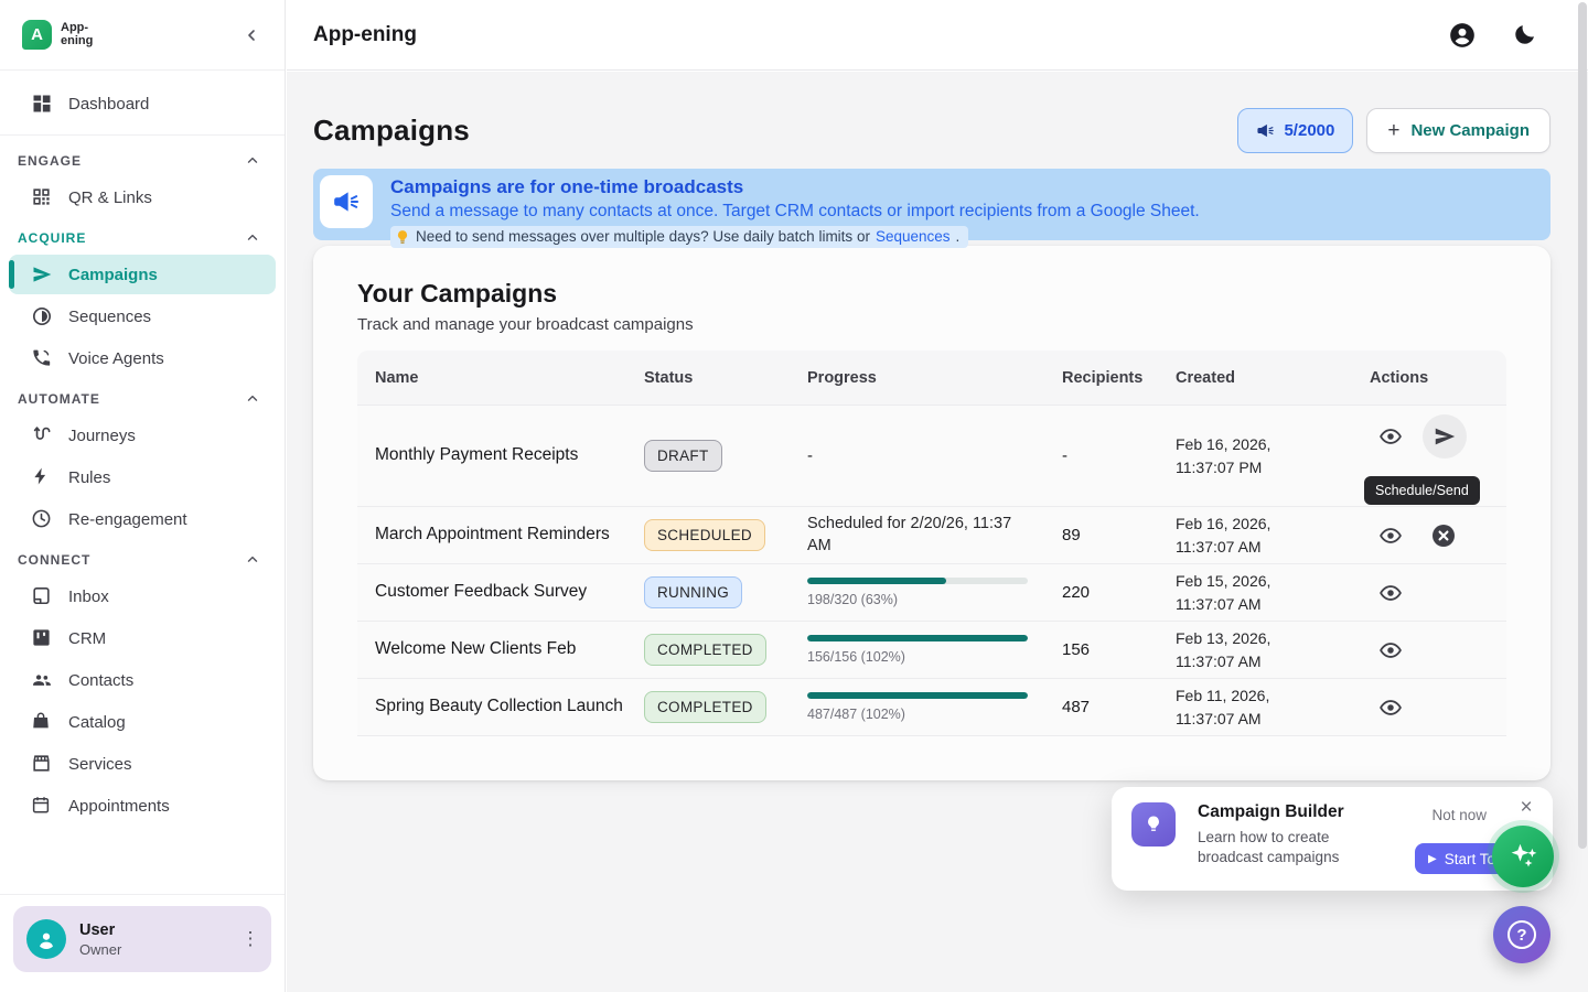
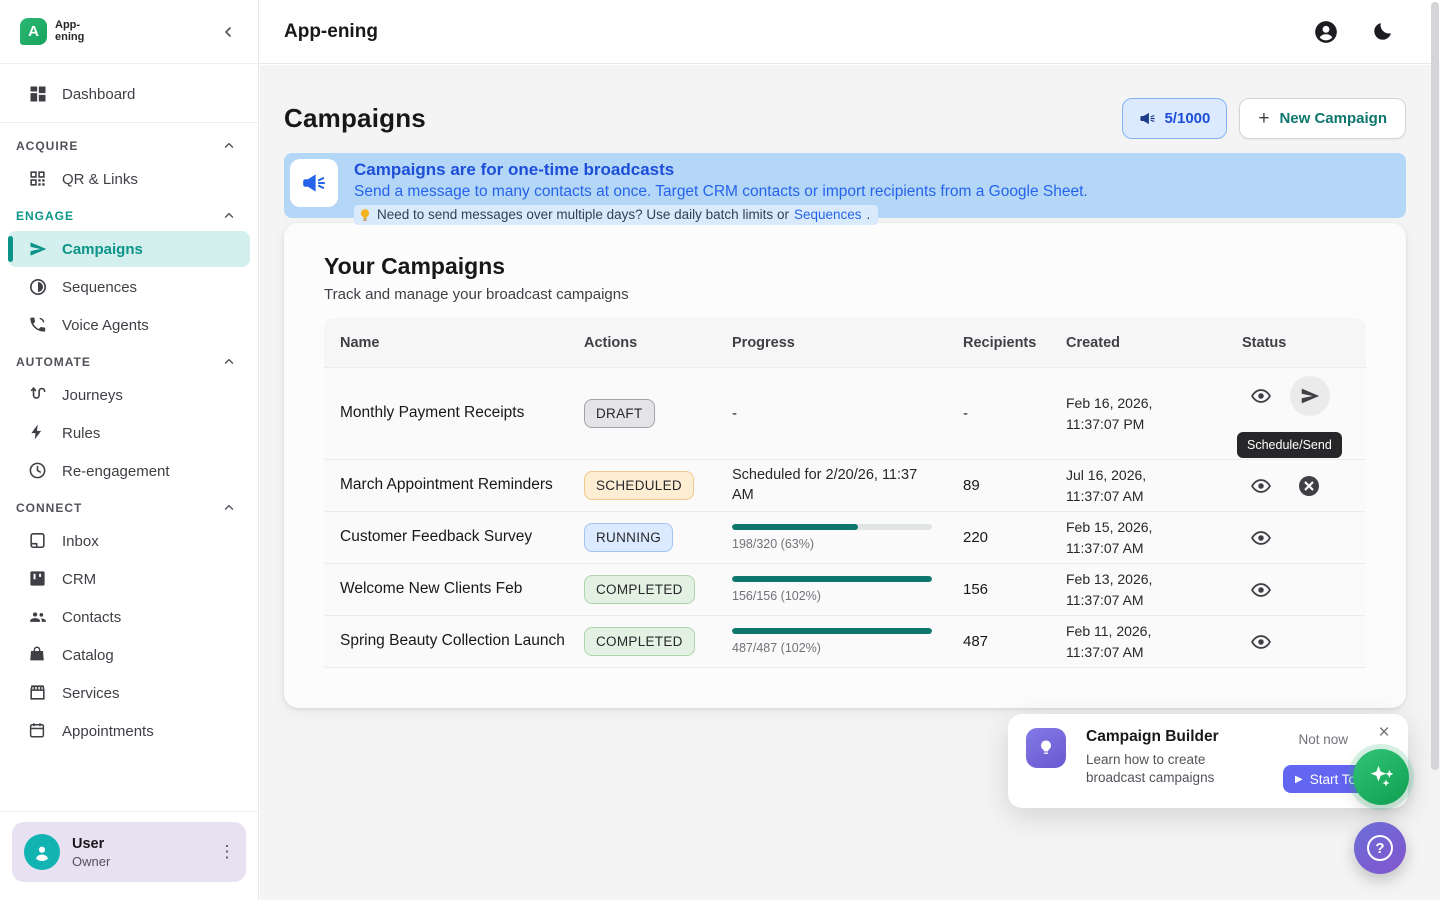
  A
  App-
  ening
  Dashboard
- ENGAGE
+ ACQUIRE
  QR & Links
- ACQUIRE
+ ENGAGE
  Campaigns
  Sequences
  Voice Agents
  AUTOMATE
  Journeys
  Rules
  Re-engagement
  CONNECT
  Inbox
  CRM
  Contacts
  Catalog
  Services
  Appointments
  User
  Owner
  ⋮
  App-ening
  Campaigns
- 5/2000
+ 5/1000
  +
  New Campaign
  Campaigns are for one-time broadcasts
  Send a message to many contacts at once. Target CRM contacts or import recipients from a Google Sheet.
  Need to send messages over multiple days? Use daily batch limits or
  Sequences
  .
  Your Campaigns
  Track and manage your broadcast campaigns
  Name
- Status
+ Actions
  Progress
  Recipients
  Created
- Actions
+ Status
  Monthly Payment Receipts
  DRAFT
  -
  -
  Feb 16, 2026, 11:37:07 PM
  Schedule/Send
  March Appointment Reminders
  SCHEDULED
  Scheduled for 2/20/26, 11:37 AM
  89
- Feb 16, 2026, 11:37:07 AM
+ Jul 16, 2026, 11:37:07 AM
  Customer Feedback Survey
  RUNNING
  198/320 (63%)
  220
  Feb 15, 2026, 11:37:07 AM
  Welcome New Clients Feb
  COMPLETED
  156/156 (102%)
  156
  Feb 13, 2026, 11:37:07 AM
  Spring Beauty Collection Launch
  COMPLETED
  487/487 (102%)
  487
  Feb 11, 2026, 11:37:07 AM
  Campaign Builder
  Learn how to create broadcast campaigns
  Not now
  ×
  ▶
  ?
